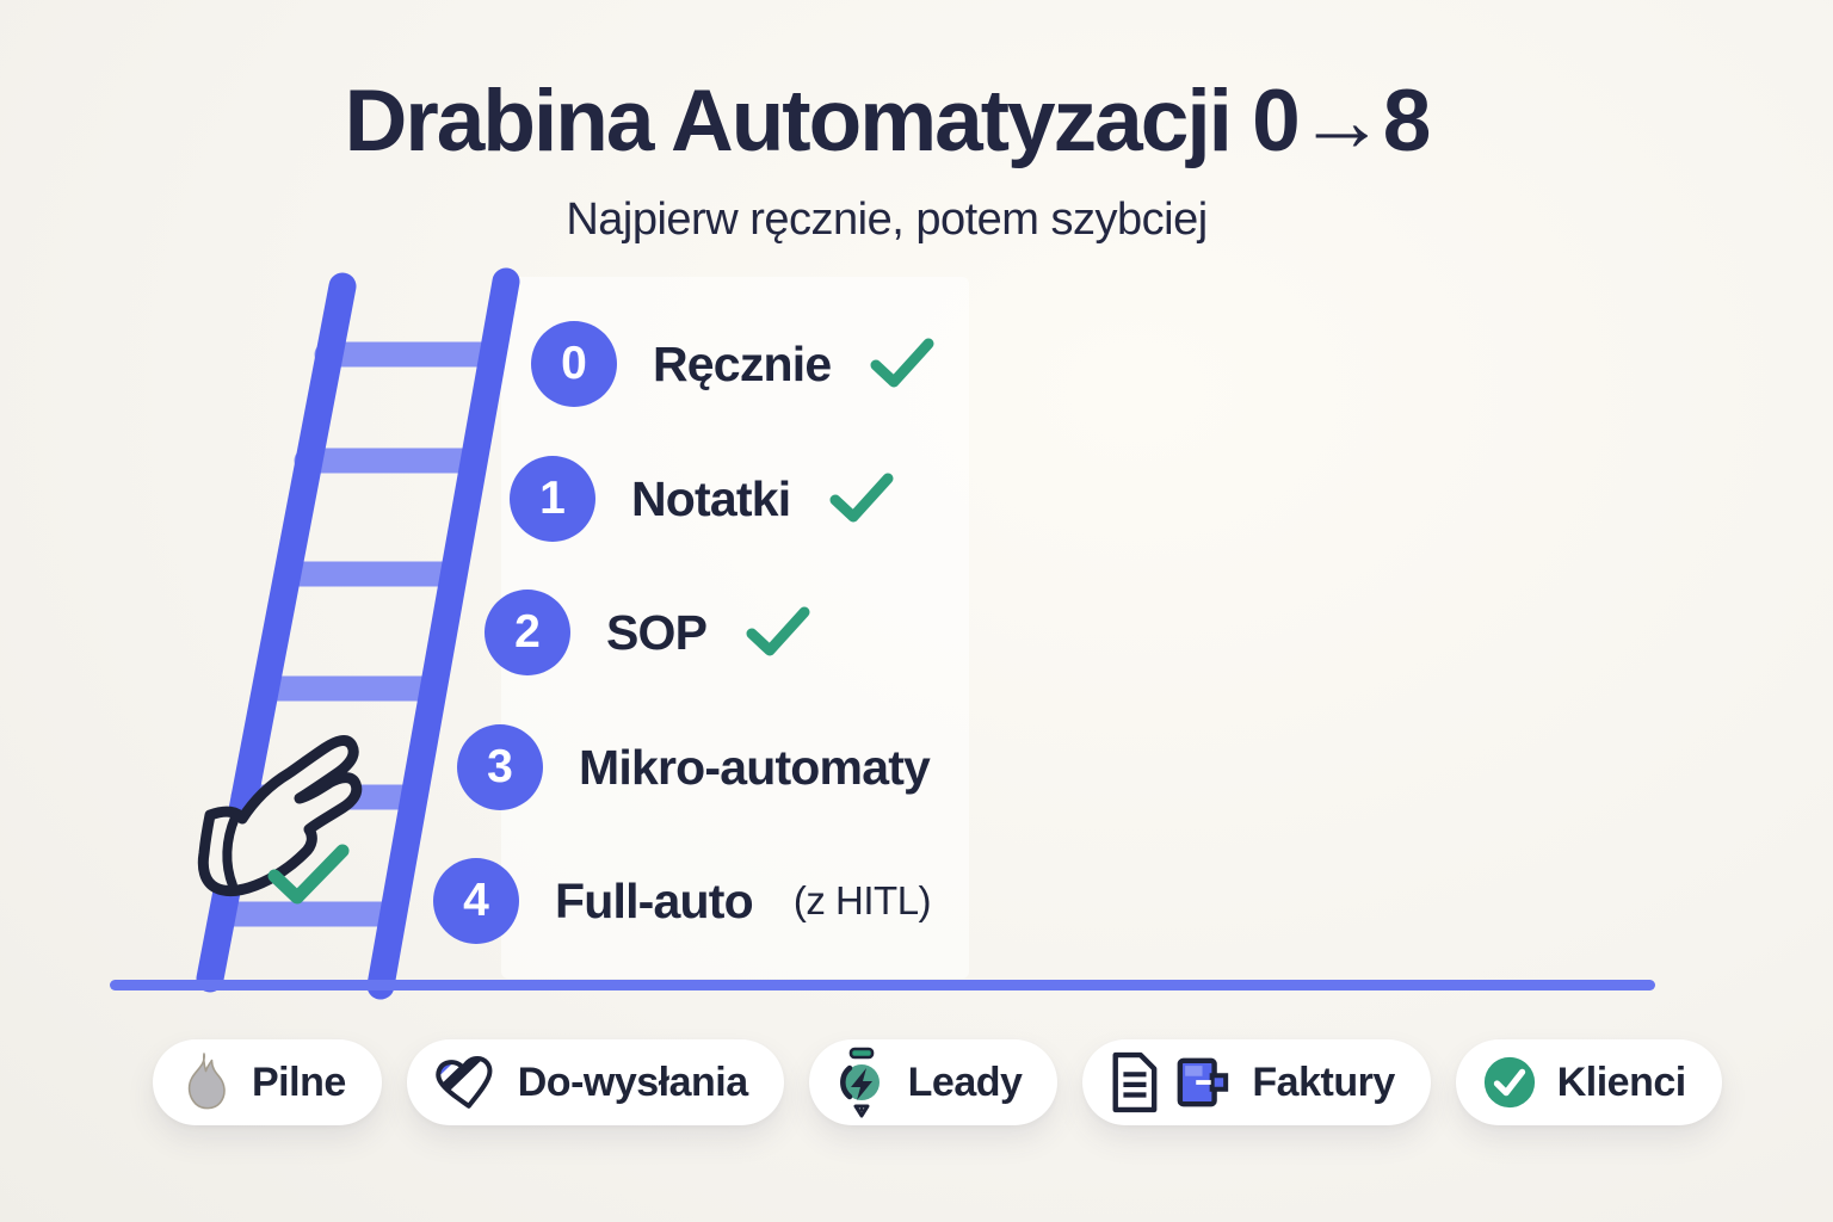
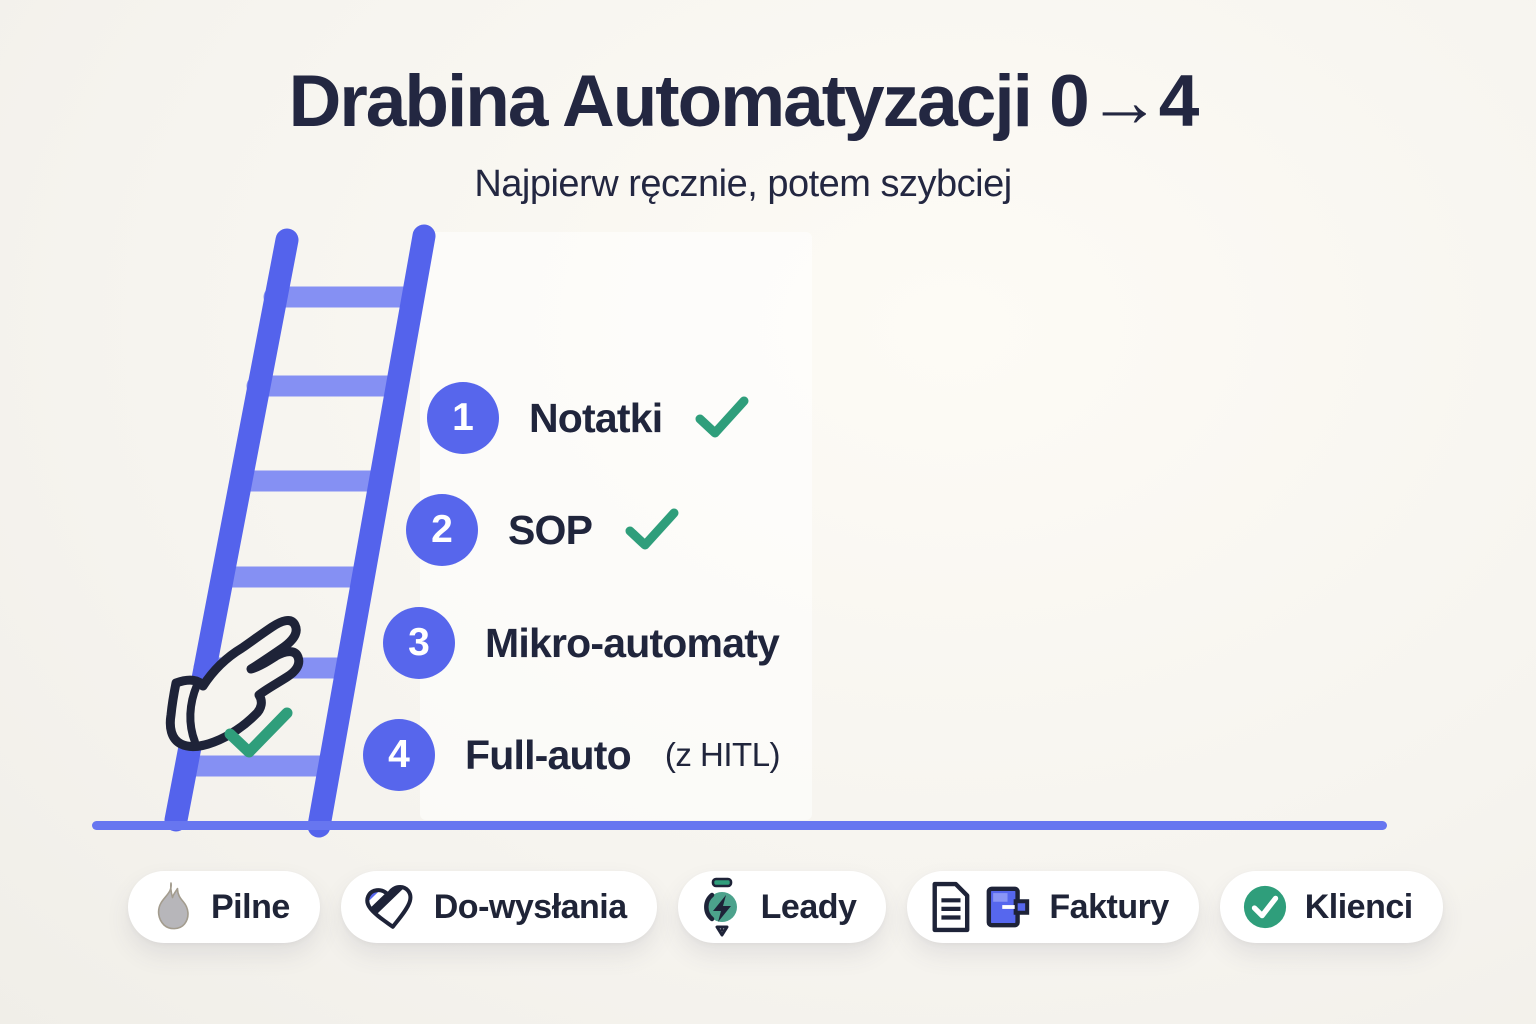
- Drabina Automatyzacji 0→8
+ Drabina Automatyzacji 0→4
  Najpierw ręcznie, potem szybciej
- 0
- Ręcznie
  1
  Notatki
  2
  SOP
  3
  Mikro-automaty
  4
  Full-auto
  (z HITL)
  Pilne
  Do-wysłania
  Leady
  Faktury
  Klienci
